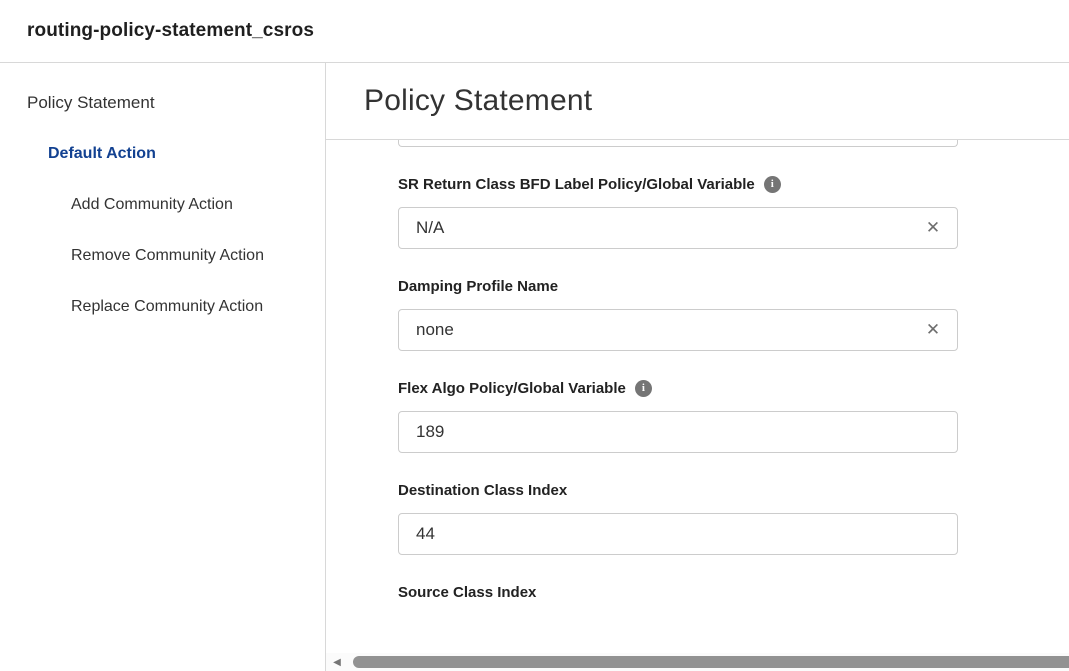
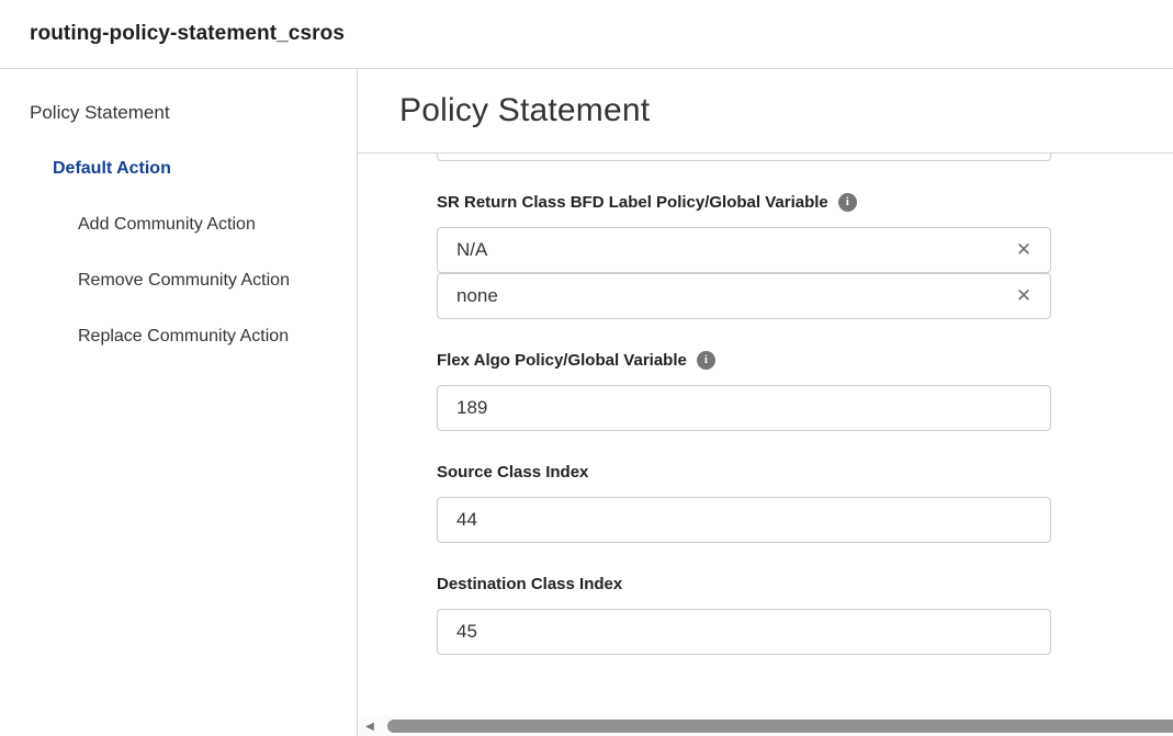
  routing-policy-statement_csros
  Policy Statement
  Default Action
  Add Community Action
  Remove Community Action
  Replace Community Action
  Policy Statement
  SR Return Class BFD Label Policy/Global Variable
  i
  N/A
  ✕
- Damping Profile Name
  none
  ✕
  Flex Algo Policy/Global Variable
  i
  189
- Destination Class Index
+ Source Class Index
  44
- Source Class Index
+ Destination Class Index
+ 45
  ◀
